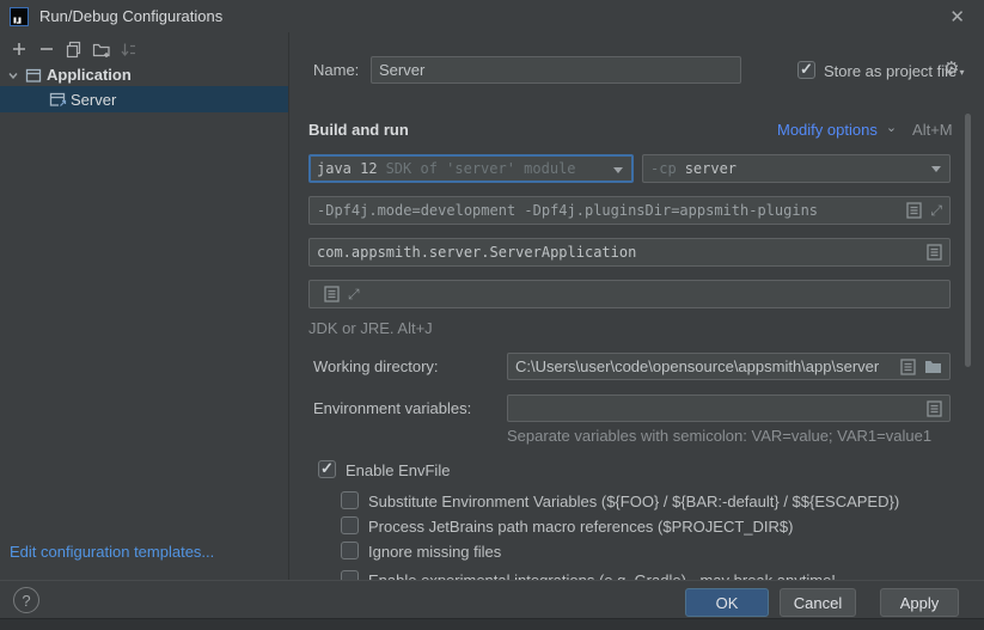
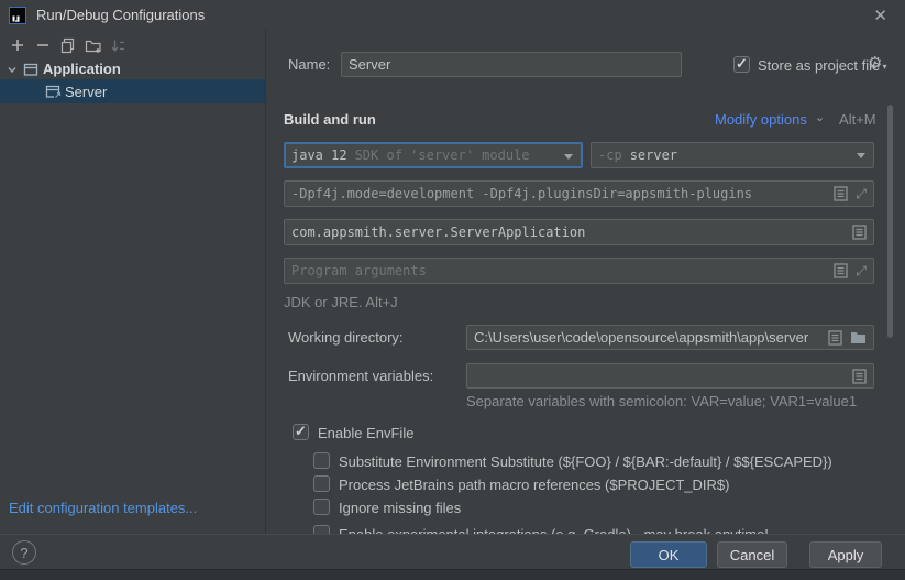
  Run/Debug Configurations
  ✕
  Application
  Server
  Edit configuration templates...
  Name:
  Server
  Store as project file
  ⚙▾
  Build and run
  Modify options
  ⌄
  Alt+M
  java 12
  SDK of 'server' module
  -cp
  server
  -Dpf4j.mode=development -Dpf4j.pluginsDir=appsmith-plugins
  ⤢
  com.appsmith.server.ServerApplication
+ Program arguments
  ⤢
  JDK or JRE. Alt+J
  Working directory:
  C:\Users\user\code\opensource\appsmith\app\server
  Environment variables:
  Separate variables with semicolon: VAR=value; VAR1=value1
  Enable EnvFile
- Substitute Environment Variables (${FOO} / ${BAR:-default} / $${ESCAPED})
+ Substitute Environment Substitute (${FOO} / ${BAR:-default} / $${ESCAPED})
  Process JetBrains path macro references ($PROJECT_DIR$)
  Ignore missing files
  ?
  OK
  Cancel
  Apply
